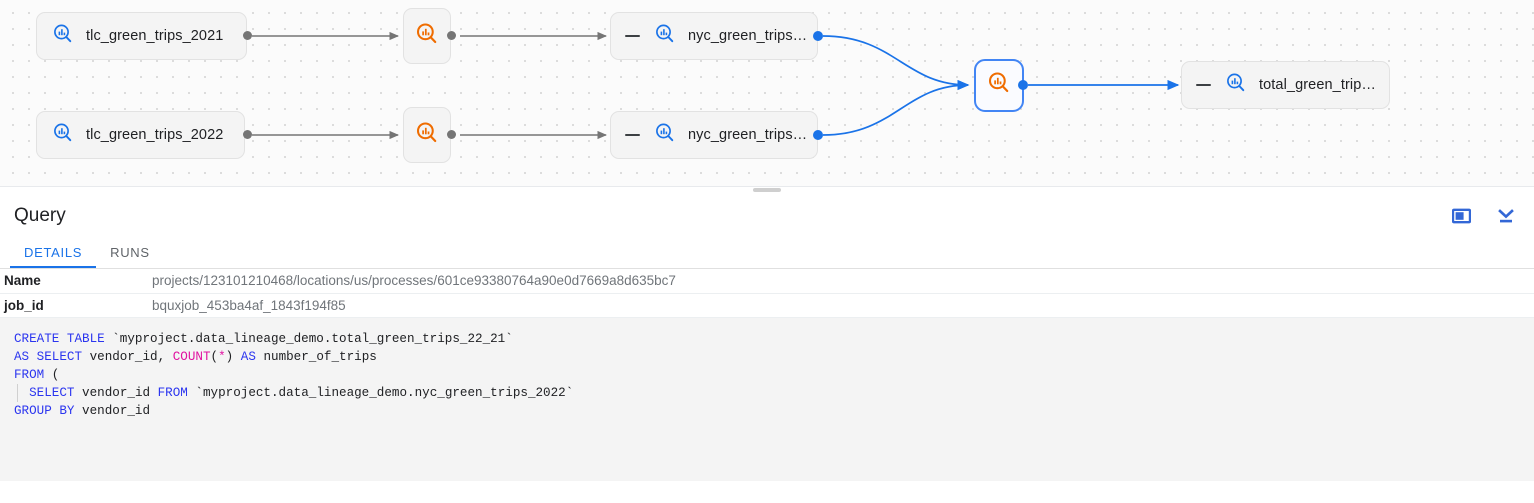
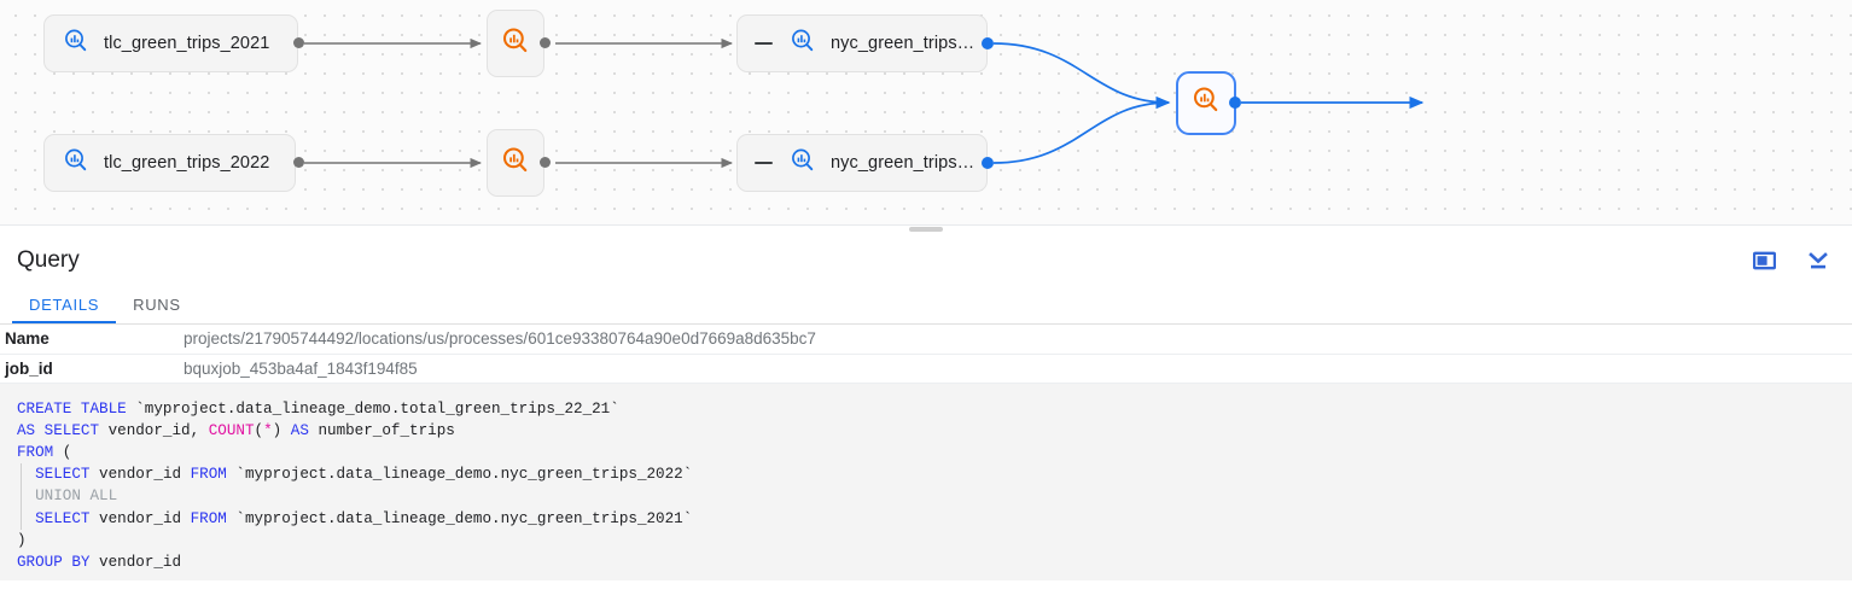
  tlc_green_trips_2021
  nyc_green_trips…
  tlc_green_trips_2022
  nyc_green_trips…
- total_green_trip…
  Query
  DETAILS
  RUNS
- Name	projects/123101210468/locations/us/processes/601ce93380764a90e0d7669a8d635bc7
+ Name	projects/217905744492/locations/us/processes/601ce93380764a90e0d7669a8d635bc7
  job_id	bquxjob_453ba4af_1843f194f85
  CREATE TABLE `myproject.data_lineage_demo.total_green_trips_22_21`
  AS SELECT vendor_id, COUNT(*) AS number_of_trips
  FROM (
  SELECT vendor_id FROM `myproject.data_lineage_demo.nyc_green_trips_2022`
+ UNION ALL
+ SELECT vendor_id FROM `myproject.data_lineage_demo.nyc_green_trips_2021`
+ )
  GROUP BY vendor_id
